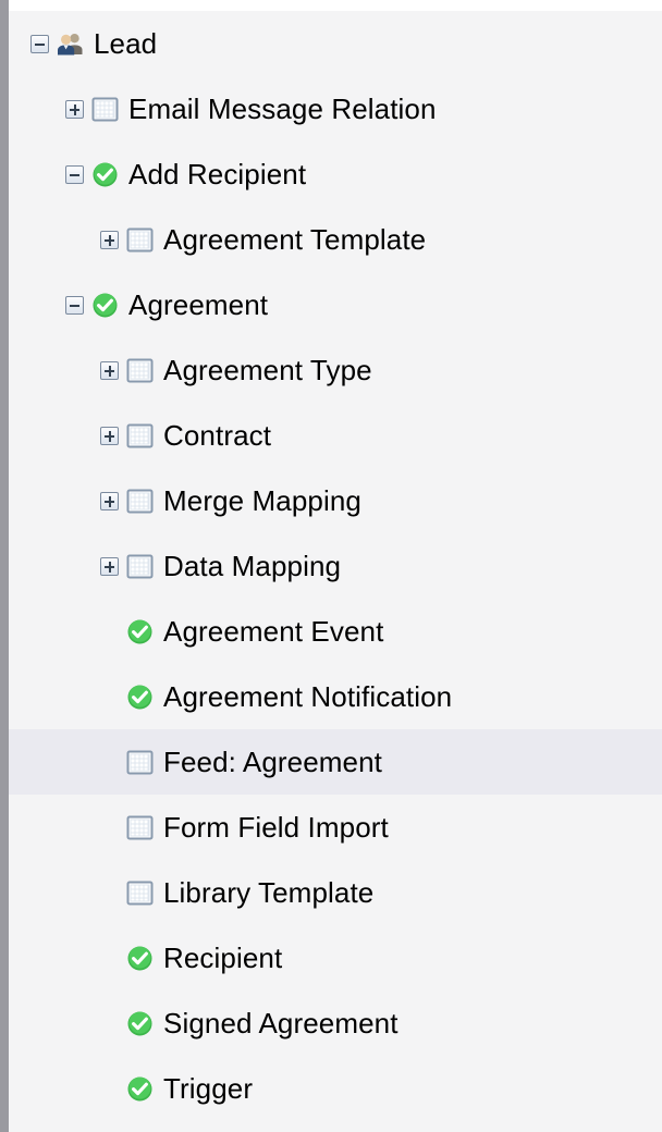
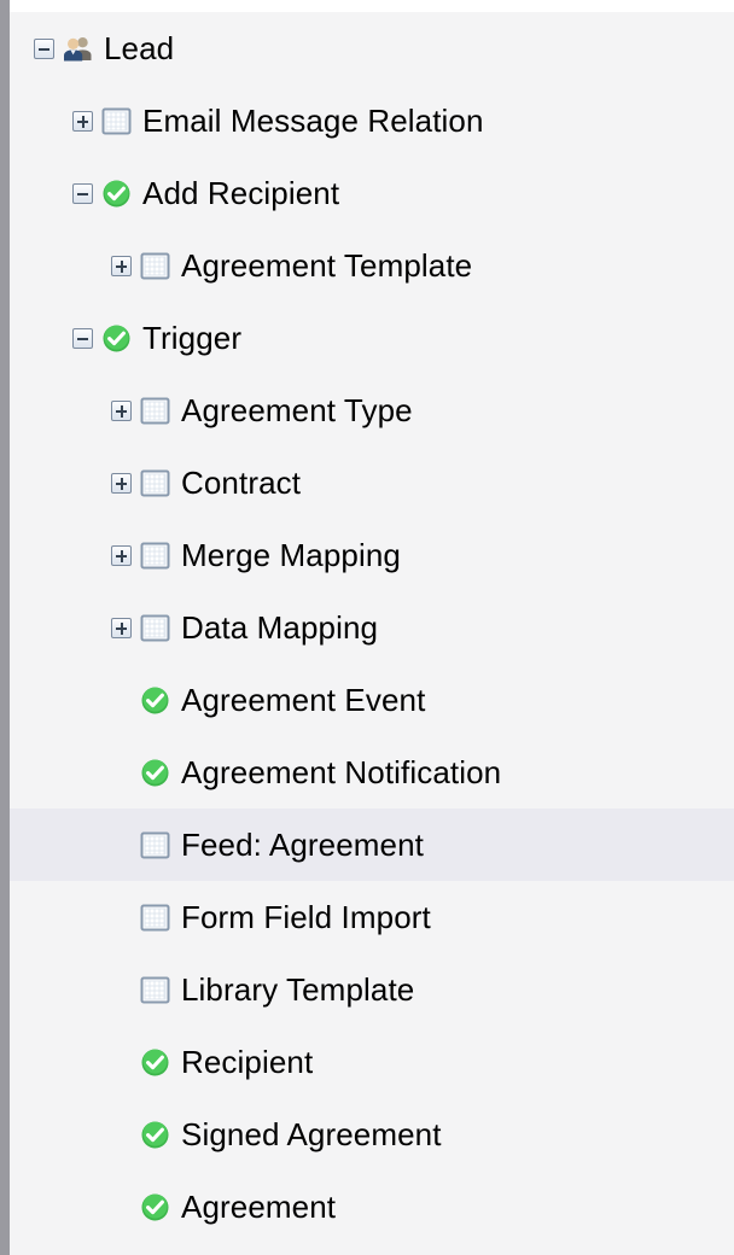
  Lead
  Email Message Relation
  Add Recipient
  Agreement Template
- Agreement
+ Trigger
  Agreement Type
  Contract
  Merge Mapping
  Data Mapping
  Agreement Event
  Agreement Notification
  Feed: Agreement
  Form Field Import
  Library Template
  Recipient
  Signed Agreement
- Trigger
+ Agreement
